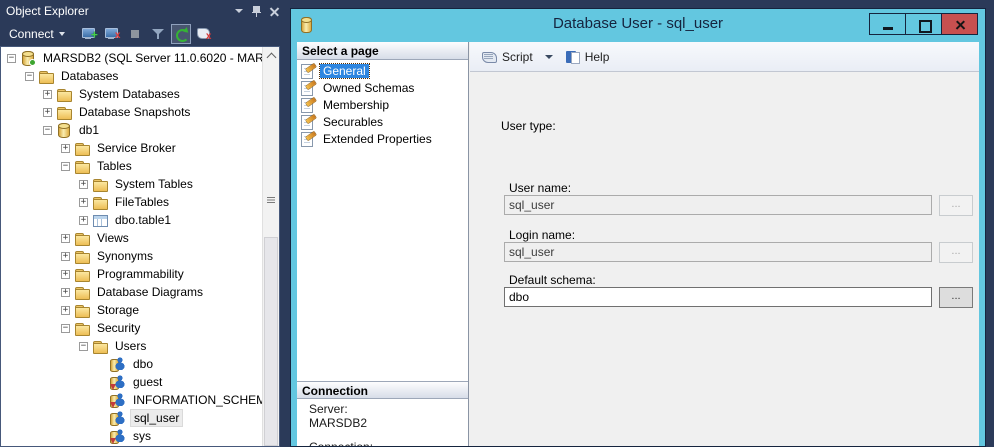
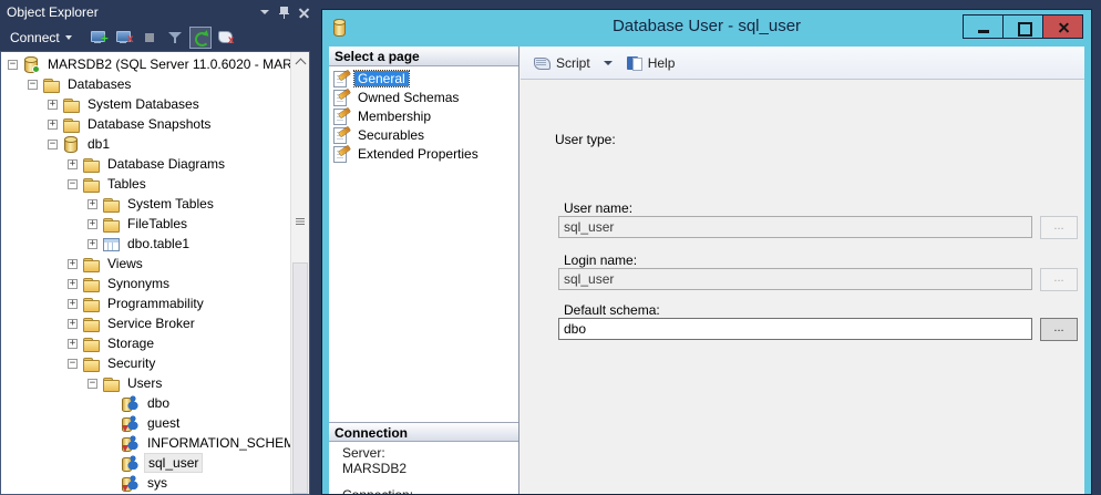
  Object Explorer
  Connect
  −
  MARSDB2 (SQL Server 11.0.6020 - MAR
  −
  Databases
  +
  System Databases
  +
  Database Snapshots
  −
  db1
  +
- Service Broker
+ Database Diagrams
  −
  Tables
  +
  System Tables
  +
  FileTables
  +
  dbo.table1
  +
  Views
  +
  Synonyms
  +
  Programmability
  +
- Database Diagrams
+ Service Broker
  +
  Storage
  −
  Security
  −
  Users
  dbo
  guest
  INFORMATION_SCHE
  sql_user
  sys
  Database User - sql_user
  Select a page
  General
  Owned Schemas
  Membership
  Securables
  Extended Properties
  Connection
  Server:
  MARSDB2
  Script
  Help
  User type:
  User name:
  sql_user
  ...
  Login name:
  sql_user
  ...
  Default schema:
  dbo
  ...
